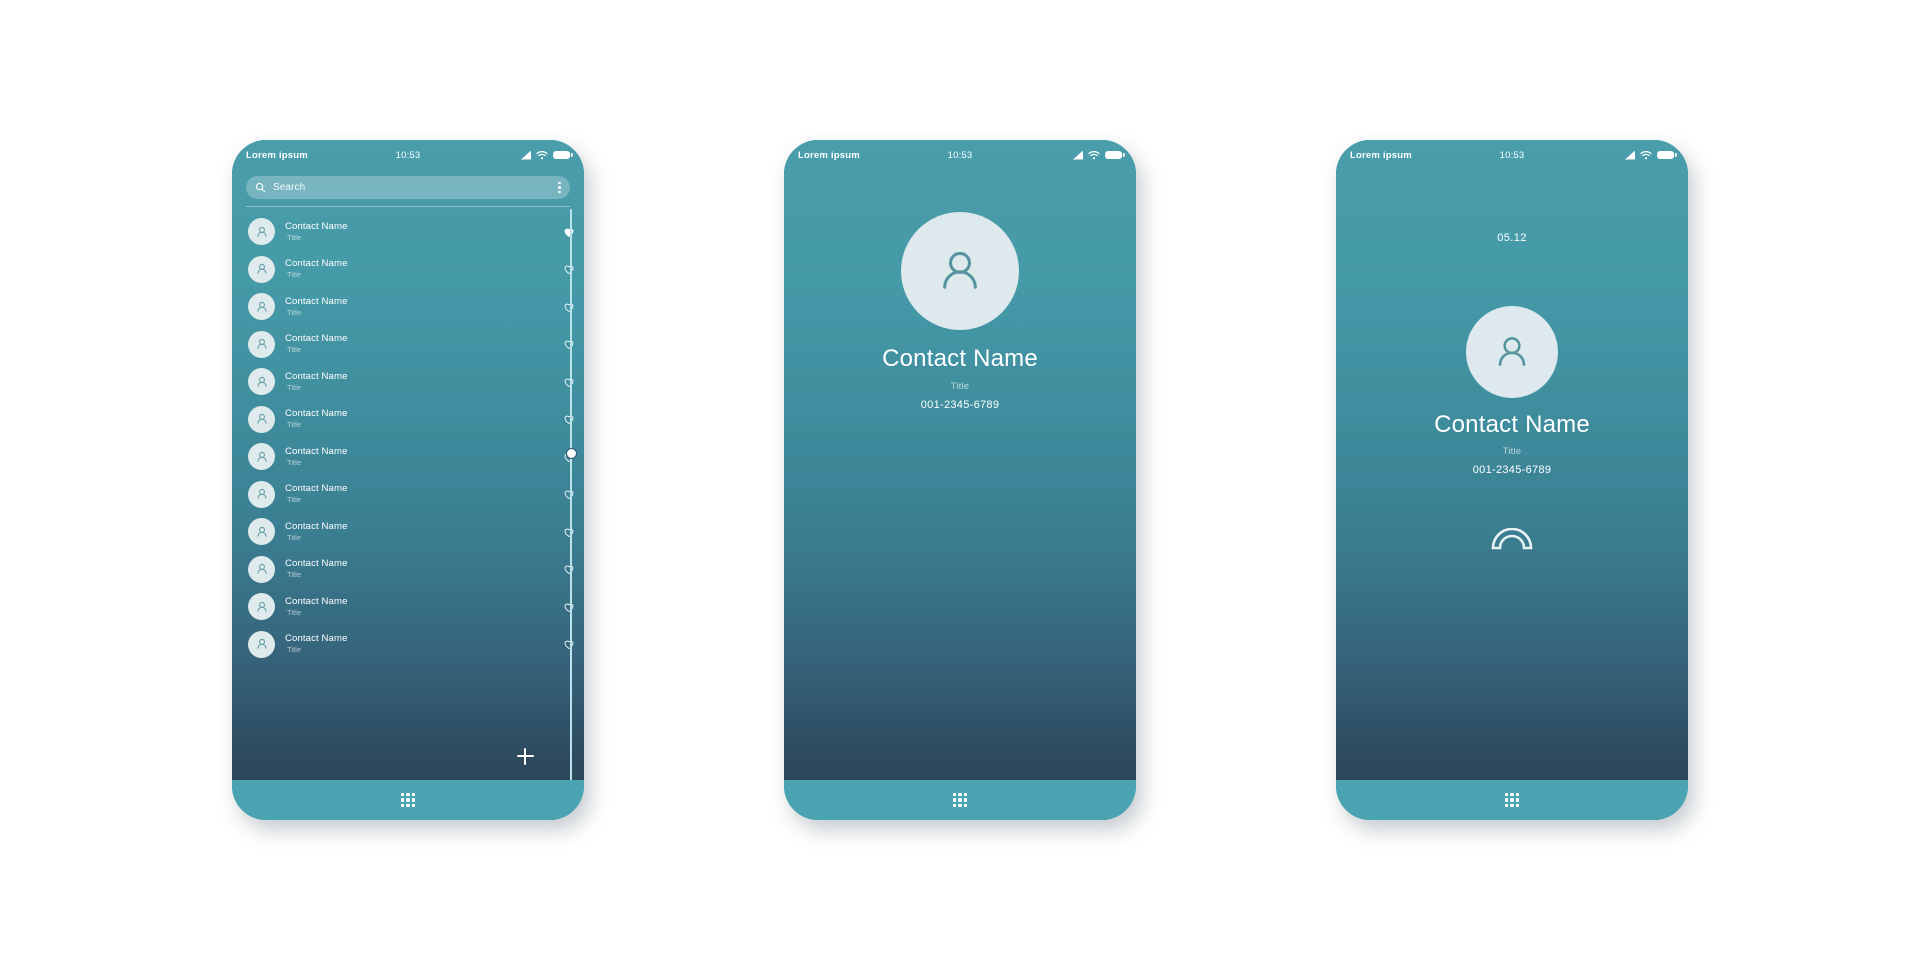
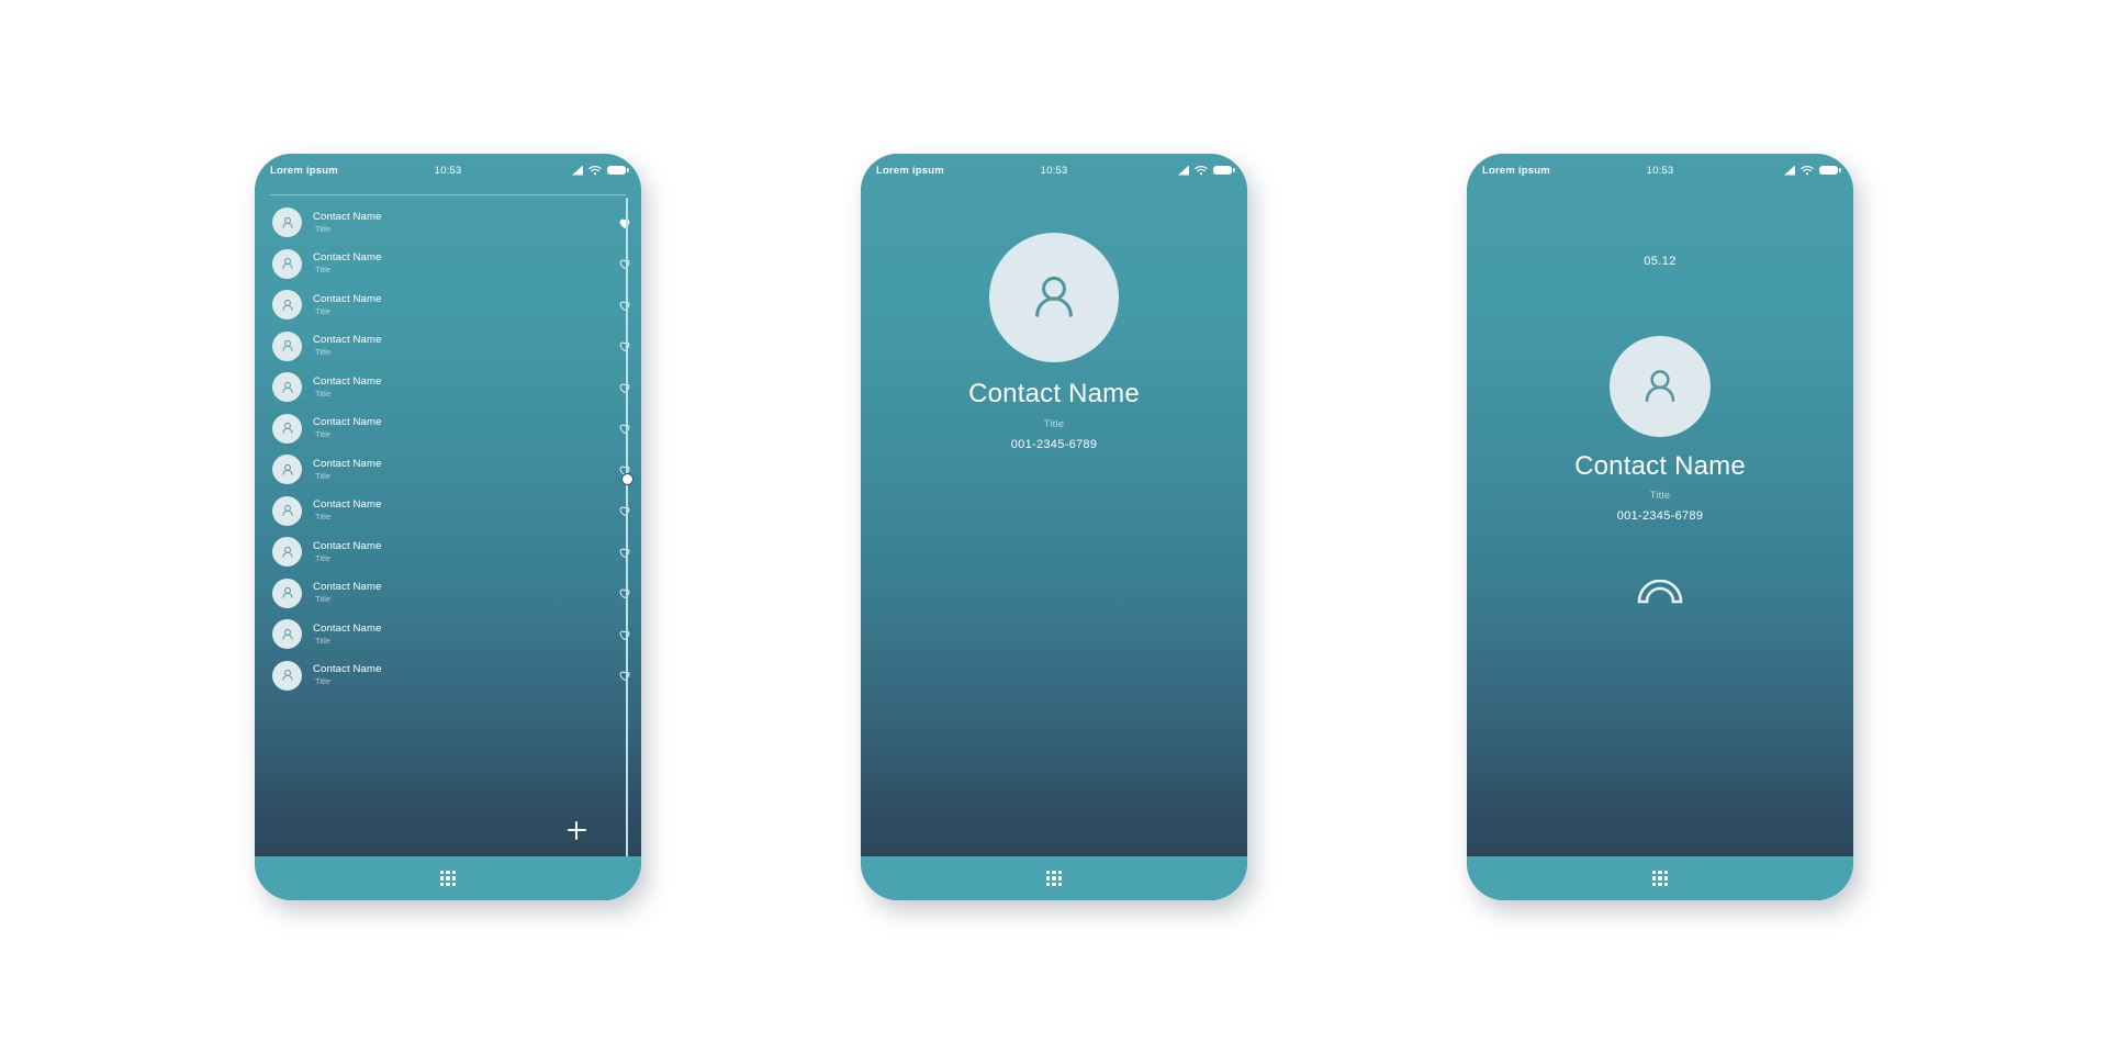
  Lorem ipsum
  10:53
- Search
  Contact Name
  Title
  Contact Name
  Title
  Contact Name
  Title
  Contact Name
  Title
  Contact Name
  Title
  Contact Name
  Title
  Contact Name
  Title
  Contact Name
  Title
  Contact Name
  Title
  Contact Name
  Title
  Contact Name
  Title
  Contact Name
  Title
  Lorem ipsum
  10:53
  Contact Name
  Title
  001-2345-6789
  Lorem ipsum
  10:53
  05.12
  Contact Name
  Title
  001-2345-6789
